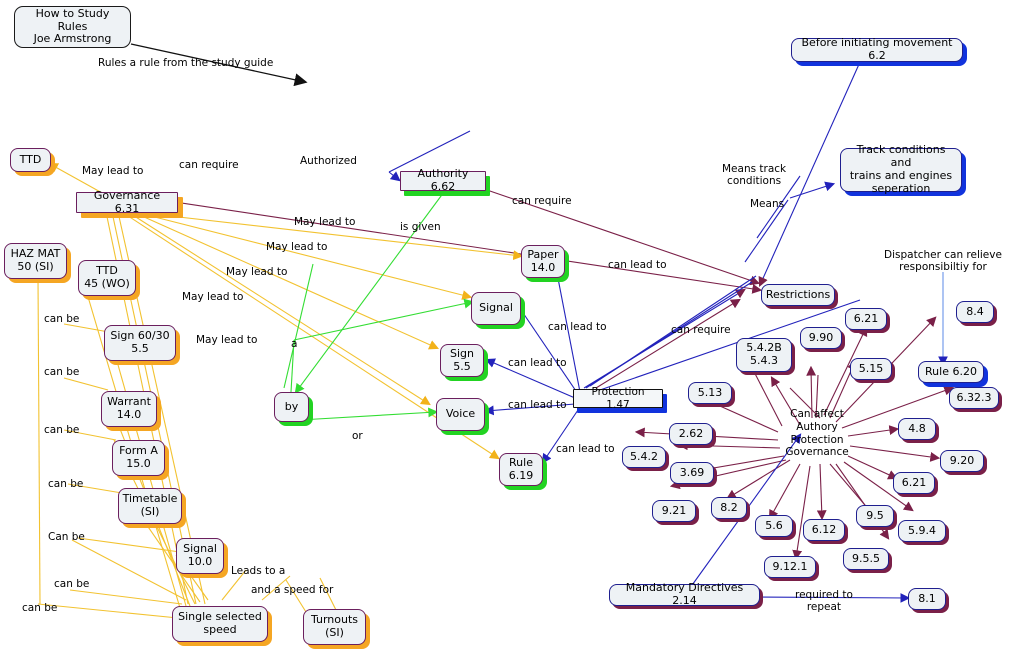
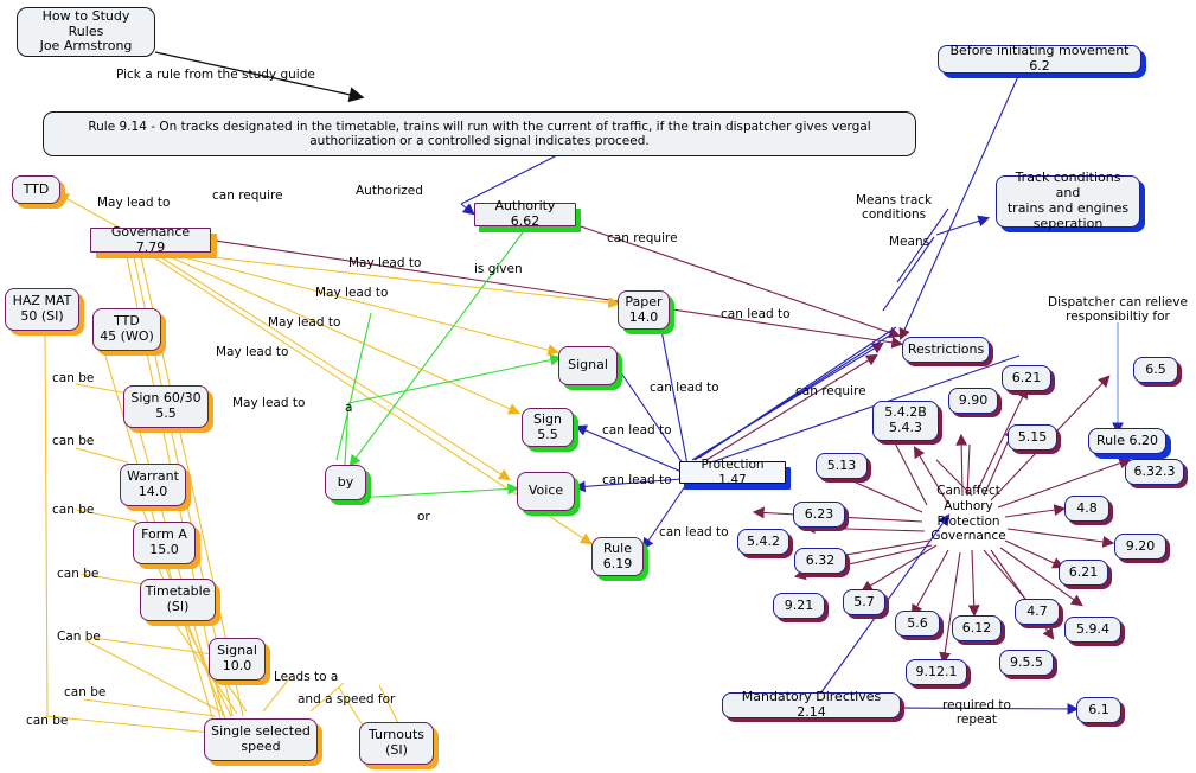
  How to Study Rules
  Joe Armstrong
+ Rule 9.14 - On tracks designated in the timetable, trains will run with the current of traffic, if the train dispatcher gives vergal authoriization or a controlled signal indicates proceed.
  TTD
- Governance 6.31
+ Governance 7.79
  Authority 6.62
  HAZ MAT
  50 (SI)
  TTD
  45 (WO)
  Sign 60/30
  5.5
  Warrant
  14.0
  Form A
  15.0
  Timetable
  (SI)
  Signal
  10.0
  Single selected
  speed
  Turnouts
  (SI)
  Paper
  14.0
  Signal
  Sign
  5.5
  by
  Voice
  Rule
  6.19
  Protection 1.47
  Before initiating movement 6.2
  Track conditions and
  trains and engines
  seperation
  Restrictions
  Can affect
  Authory
  Protection
  Governance
  Mandatory Directives 2.14
  Rule 6.20
  5.4.2B
  5.4.3
  9.90
  6.21
  5.15
- 8.4
+ 6.5
  6.32.3
  4.8
  9.20
  6.21
  5.9.4
- 9.5
+ 4.7
  9.5.5
  6.12
  9.12.1
  5.6
- 8.2
+ 5.7
  9.21
- 3.69
+ 6.32
  5.4.2
- 2.62
+ 6.23
  5.13
- 8.1
+ 6.1
- Rules a rule from the study guide
+ Pick a rule from the study guide
  May lead to
  can require
  Authorized
  can require
  May lead to
  May lead to
  May lead to
  May lead to
  May lead to
  is given
  a
  or
  Means track
  conditions
  Means
  can lead to
  can lead to
  can lead to
  can lead to
  can lead to
  can require
  Dispatcher can relieve
  responsibiltiy for
  required to
  repeat
  Leads to a
  and a speed for
  can be
  can be
  can be
  can be
  Can be
  can be
  can be
